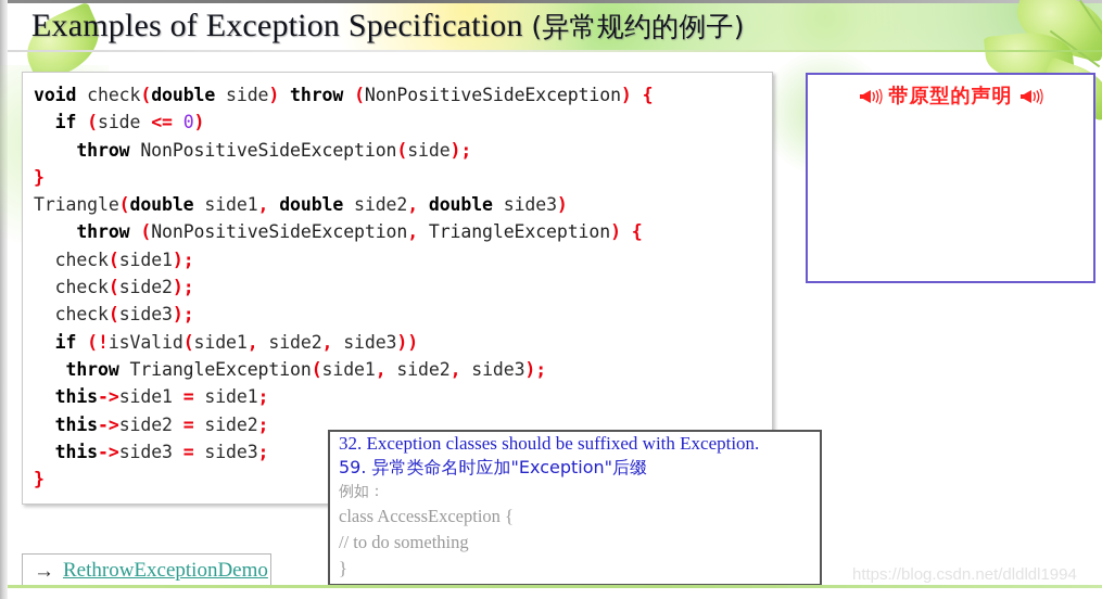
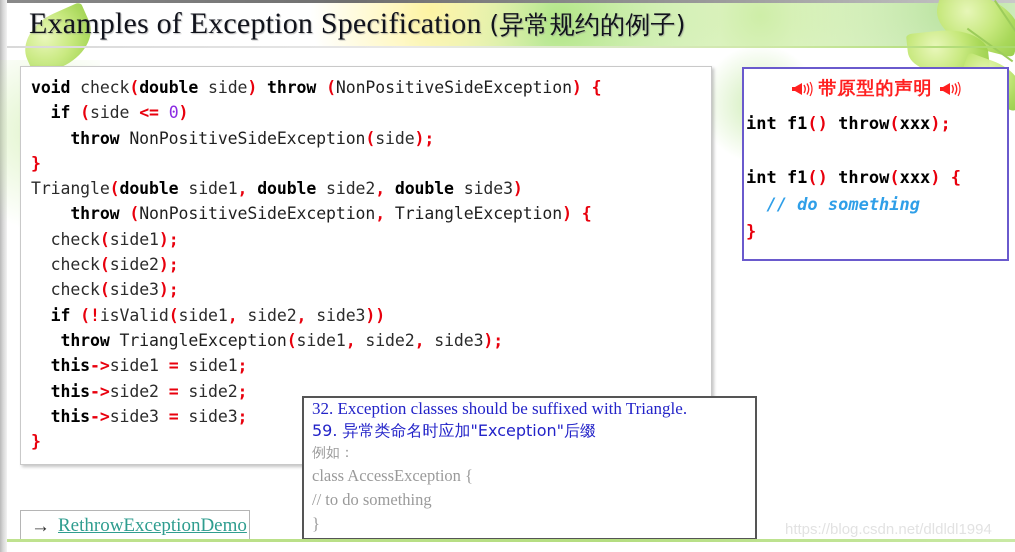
  Examples of Exception Specification (异常规约的例子)
  void check(double side) throw (NonPositiveSideException) { if (side <= 0) throw NonPositiveSideException(side); } Triangle(double side1, double side2, double side3) throw (NonPositiveSideException, TriangleException) { check(side1); check(side2); check(side3); if (!isValid(side1, side2, side3)) throw TriangleException(side1, side2, side3); this->side1 = side1; this->side2 = side2; this->side3 = side3; }
  带原型的声明
+ int f1() throw(xxx); int f1() throw(xxx) { // do something }
- 32. Exception classes should be suffixed with Exception.
+ 32. Exception classes should be suffixed with Triangle.
  59. 异常类命名时应加"Exception"后缀
  例如：
  class AccessException {
  // to do something
  }
  →
  RethrowExceptionDemo
  https://blog.csdn.net/dldldl1994
